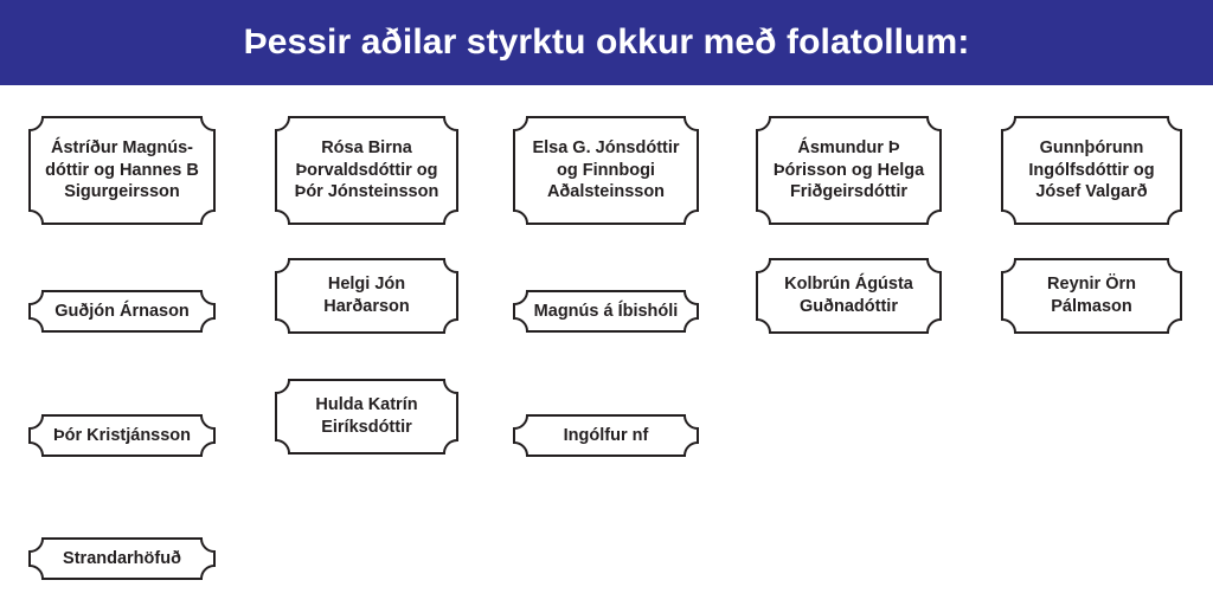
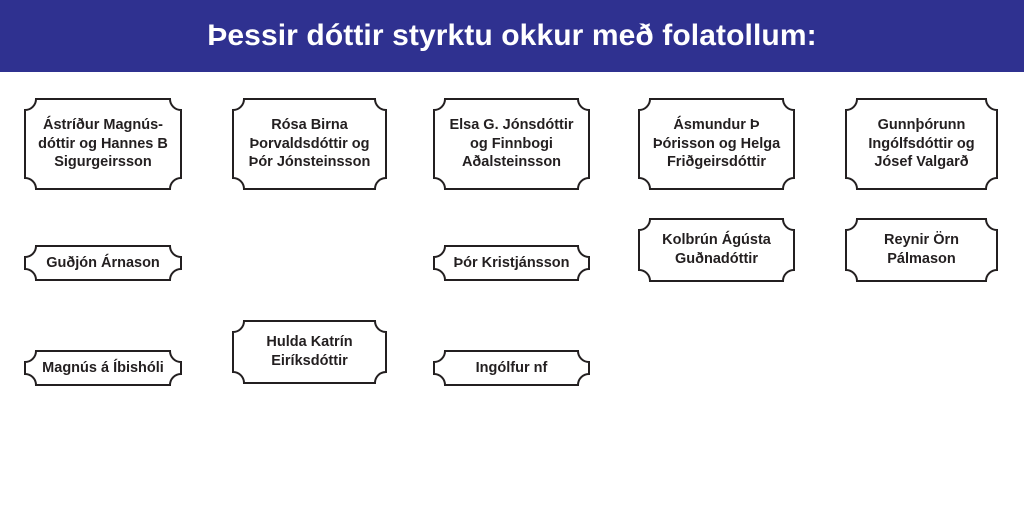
- Þessir aðilar styrktu okkur með folatollum:
+ Þessir dóttir styrktu okkur með folatollum:
  Ástríður Magnús-
  dóttir og Hannes B
  Sigurgeirsson
  Rósa Birna
  Þorvaldsdóttir og
  Þór Jónsteinsson
  Elsa G. Jónsdóttir
  og Finnbogi
  Aðalsteinsson
  Ásmundur Þ
  Þórisson og Helga
  Friðgeirsdóttir
  Gunnþórunn
  Ingólfsdóttir og
  Jósef Valgarð
  Guðjón Árnason
- Helgi Jón
- Harðarson
- Magnús á Íbishóli
+ Þór Kristjánsson
  Kolbrún Ágústa
  Guðnadóttir
  Reynir Örn
  Pálmason
- Þór Kristjánsson
+ Magnús á Íbishóli
  Hulda Katrín
  Eiríksdóttir
  Ingólfur nf
- Strandarhöfuð
